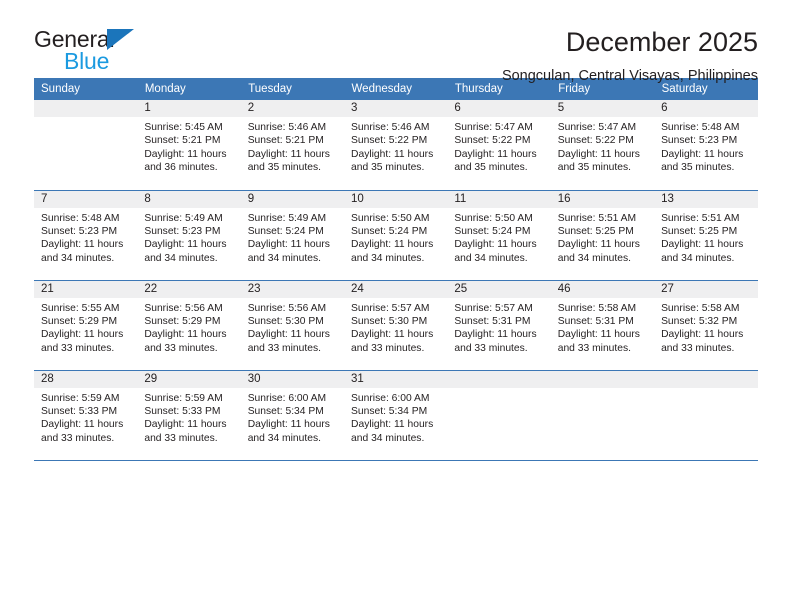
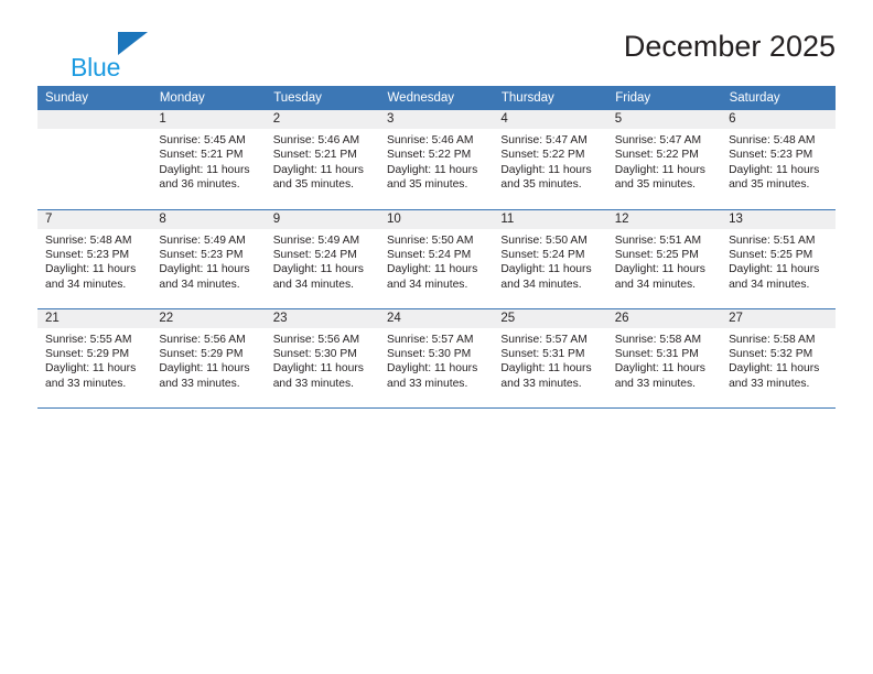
- General
  Blue
  December 2025
- Songculan, Central Visayas, Philippines
  Sunday	Monday	Tuesday	Wednesday	Thursday	Friday	Saturday
- 	1Sunrise: 5:45 AMSunset: 5:21 PMDaylight: 11 hoursand 36 minutes.	2Sunrise: 5:46 AMSunset: 5:21 PMDaylight: 11 hoursand 35 minutes.	3Sunrise: 5:46 AMSunset: 5:22 PMDaylight: 11 hoursand 35 minutes.	6Sunrise: 5:47 AMSunset: 5:22 PMDaylight: 11 hoursand 35 minutes.	5Sunrise: 5:47 AMSunset: 5:22 PMDaylight: 11 hoursand 35 minutes.	6Sunrise: 5:48 AMSunset: 5:23 PMDaylight: 11 hoursand 35 minutes.
+ 	1Sunrise: 5:45 AMSunset: 5:21 PMDaylight: 11 hoursand 36 minutes.	2Sunrise: 5:46 AMSunset: 5:21 PMDaylight: 11 hoursand 35 minutes.	3Sunrise: 5:46 AMSunset: 5:22 PMDaylight: 11 hoursand 35 minutes.	4Sunrise: 5:47 AMSunset: 5:22 PMDaylight: 11 hoursand 35 minutes.	5Sunrise: 5:47 AMSunset: 5:22 PMDaylight: 11 hoursand 35 minutes.	6Sunrise: 5:48 AMSunset: 5:23 PMDaylight: 11 hoursand 35 minutes.
- 7Sunrise: 5:48 AMSunset: 5:23 PMDaylight: 11 hoursand 34 minutes.	8Sunrise: 5:49 AMSunset: 5:23 PMDaylight: 11 hoursand 34 minutes.	9Sunrise: 5:49 AMSunset: 5:24 PMDaylight: 11 hoursand 34 minutes.	10Sunrise: 5:50 AMSunset: 5:24 PMDaylight: 11 hoursand 34 minutes.	11Sunrise: 5:50 AMSunset: 5:24 PMDaylight: 11 hoursand 34 minutes.	16Sunrise: 5:51 AMSunset: 5:25 PMDaylight: 11 hoursand 34 minutes.	13Sunrise: 5:51 AMSunset: 5:25 PMDaylight: 11 hoursand 34 minutes.
+ 7Sunrise: 5:48 AMSunset: 5:23 PMDaylight: 11 hoursand 34 minutes.	8Sunrise: 5:49 AMSunset: 5:23 PMDaylight: 11 hoursand 34 minutes.	9Sunrise: 5:49 AMSunset: 5:24 PMDaylight: 11 hoursand 34 minutes.	10Sunrise: 5:50 AMSunset: 5:24 PMDaylight: 11 hoursand 34 minutes.	11Sunrise: 5:50 AMSunset: 5:24 PMDaylight: 11 hoursand 34 minutes.	12Sunrise: 5:51 AMSunset: 5:25 PMDaylight: 11 hoursand 34 minutes.	13Sunrise: 5:51 AMSunset: 5:25 PMDaylight: 11 hoursand 34 minutes.
- 21Sunrise: 5:55 AMSunset: 5:29 PMDaylight: 11 hoursand 33 minutes.	22Sunrise: 5:56 AMSunset: 5:29 PMDaylight: 11 hoursand 33 minutes.	23Sunrise: 5:56 AMSunset: 5:30 PMDaylight: 11 hoursand 33 minutes.	24Sunrise: 5:57 AMSunset: 5:30 PMDaylight: 11 hoursand 33 minutes.	25Sunrise: 5:57 AMSunset: 5:31 PMDaylight: 11 hoursand 33 minutes.	46Sunrise: 5:58 AMSunset: 5:31 PMDaylight: 11 hoursand 33 minutes.	27Sunrise: 5:58 AMSunset: 5:32 PMDaylight: 11 hoursand 33 minutes.
+ 21Sunrise: 5:55 AMSunset: 5:29 PMDaylight: 11 hoursand 33 minutes.	22Sunrise: 5:56 AMSunset: 5:29 PMDaylight: 11 hoursand 33 minutes.	23Sunrise: 5:56 AMSunset: 5:30 PMDaylight: 11 hoursand 33 minutes.	24Sunrise: 5:57 AMSunset: 5:30 PMDaylight: 11 hoursand 33 minutes.	25Sunrise: 5:57 AMSunset: 5:31 PMDaylight: 11 hoursand 33 minutes.	26Sunrise: 5:58 AMSunset: 5:31 PMDaylight: 11 hoursand 33 minutes.	27Sunrise: 5:58 AMSunset: 5:32 PMDaylight: 11 hoursand 33 minutes.
- 28Sunrise: 5:59 AMSunset: 5:33 PMDaylight: 11 hoursand 33 minutes.	29Sunrise: 5:59 AMSunset: 5:33 PMDaylight: 11 hoursand 33 minutes.	30Sunrise: 6:00 AMSunset: 5:34 PMDaylight: 11 hoursand 34 minutes.	31Sunrise: 6:00 AMSunset: 5:34 PMDaylight: 11 hoursand 34 minutes.
